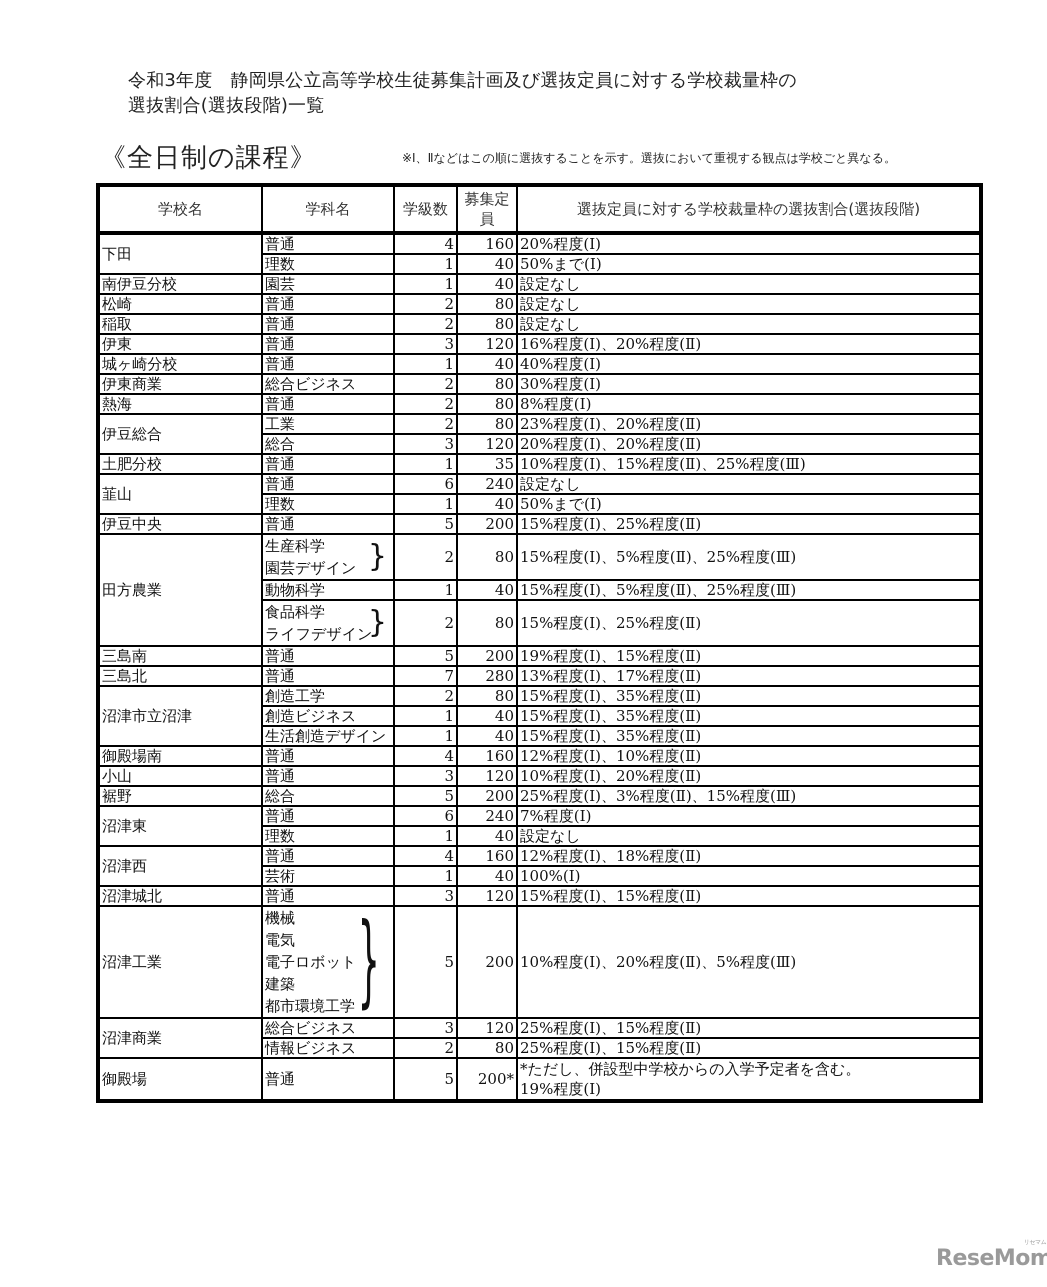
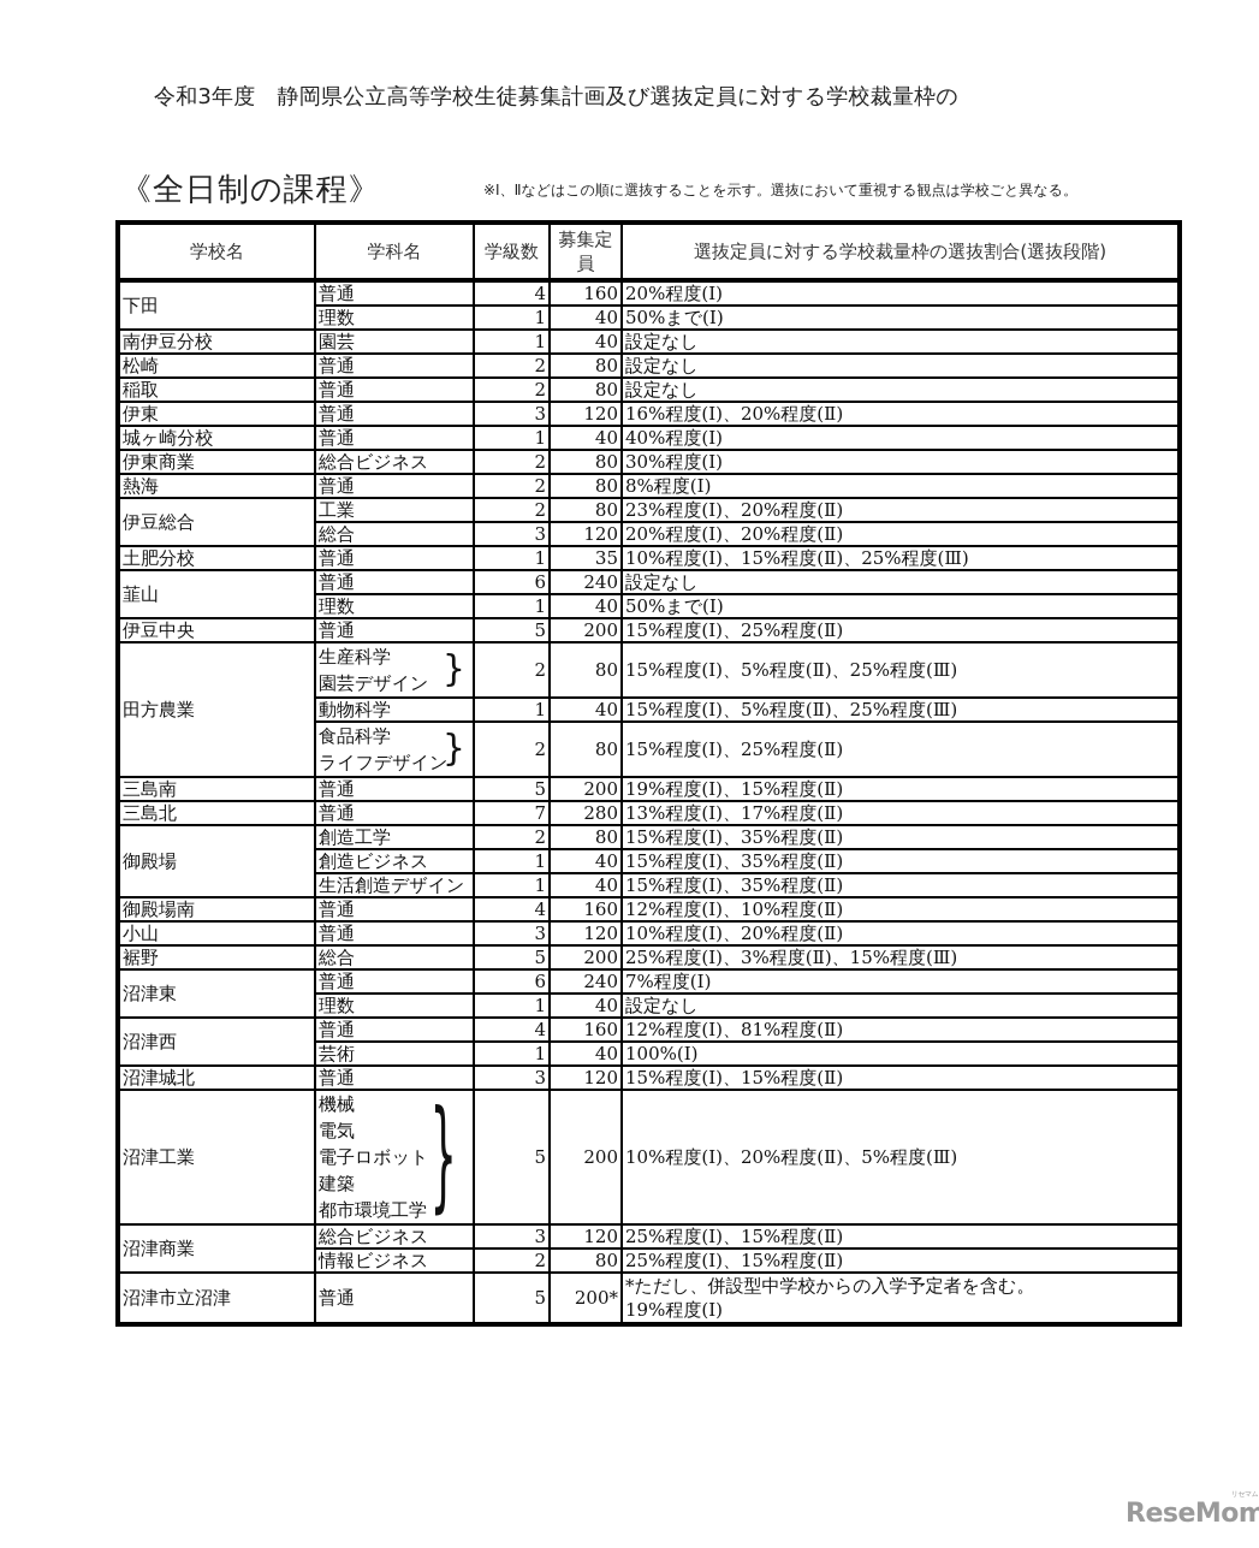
  令和3年度 静岡県公立高等学校生徒募集計画及び選抜定員に対する学校裁量枠の
- 選抜割合(選抜段階)一覧
  《全日制の課程》
  ※Ⅰ、Ⅱなどはこの順に選抜することを示す。選抜において重視する観点は学校ごと異なる。
  学校名	学科名	学級数	募集定員	選抜定員に対する学校裁量枠の選抜割合(選抜段階)
  下田	普通	4	160	20%程度(Ⅰ)
  理数	1	40	50%まで(Ⅰ)
  南伊豆分校	園芸	1	40	設定なし
  松崎	普通	2	80	設定なし
  稲取	普通	2	80	設定なし
  伊東	普通	3	120	16%程度(Ⅰ)、20%程度(Ⅱ)
  城ヶ崎分校	普通	1	40	40%程度(Ⅰ)
  伊東商業	総合ビジネス	2	80	30%程度(Ⅰ)
  熱海	普通	2	80	8%程度(Ⅰ)
  伊豆総合	工業	2	80	23%程度(Ⅰ)、20%程度(Ⅱ)
  総合	3	120	20%程度(Ⅰ)、20%程度(Ⅱ)
  土肥分校	普通	1	35	10%程度(Ⅰ)、15%程度(Ⅱ)、25%程度(Ⅲ)
  韮山	普通	6	240	設定なし
  理数	1	40	50%まで(Ⅰ)
  伊豆中央	普通	5	200	15%程度(Ⅰ)、25%程度(Ⅱ)
  田方農業	生産科学園芸デザイン}	2	80	15%程度(Ⅰ)、5%程度(Ⅱ)、25%程度(Ⅲ)
  動物科学	1	40	15%程度(Ⅰ)、5%程度(Ⅱ)、25%程度(Ⅲ)
  食品科学ライフデザイン}	2	80	15%程度(Ⅰ)、25%程度(Ⅱ)
  三島南	普通	5	200	19%程度(Ⅰ)、15%程度(Ⅱ)
  三島北	普通	7	280	13%程度(Ⅰ)、17%程度(Ⅱ)
- 沼津市立沼津	創造工学	2	80	15%程度(Ⅰ)、35%程度(Ⅱ)
+ 御殿場	創造工学	2	80	15%程度(Ⅰ)、35%程度(Ⅱ)
  創造ビジネス	1	40	15%程度(Ⅰ)、35%程度(Ⅱ)
  生活創造デザイン	1	40	15%程度(Ⅰ)、35%程度(Ⅱ)
  御殿場南	普通	4	160	12%程度(Ⅰ)、10%程度(Ⅱ)
  小山	普通	3	120	10%程度(Ⅰ)、20%程度(Ⅱ)
  裾野	総合	5	200	25%程度(Ⅰ)、3%程度(Ⅱ)、15%程度(Ⅲ)
  沼津東	普通	6	240	7%程度(Ⅰ)
  理数	1	40	設定なし
- 沼津西	普通	4	160	12%程度(Ⅰ)、18%程度(Ⅱ)
+ 沼津西	普通	4	160	12%程度(Ⅰ)、81%程度(Ⅱ)
  芸術	1	40	100%(Ⅰ)
  沼津城北	普通	3	120	15%程度(Ⅰ)、15%程度(Ⅱ)
  沼津工業	機械電気電子ロボット建築都市環境工学}	5	200	10%程度(Ⅰ)、20%程度(Ⅱ)、5%程度(Ⅲ)
  沼津商業	総合ビジネス	3	120	25%程度(Ⅰ)、15%程度(Ⅱ)
  情報ビジネス	2	80	25%程度(Ⅰ)、15%程度(Ⅱ)
- 御殿場	普通	5	200*	*ただし、併設型中学校からの入学予定者を含む。19%程度(Ⅰ)
+ 沼津市立沼津	普通	5	200*	*ただし、併設型中学校からの入学予定者を含む。19%程度(Ⅰ)
  ReseMom
